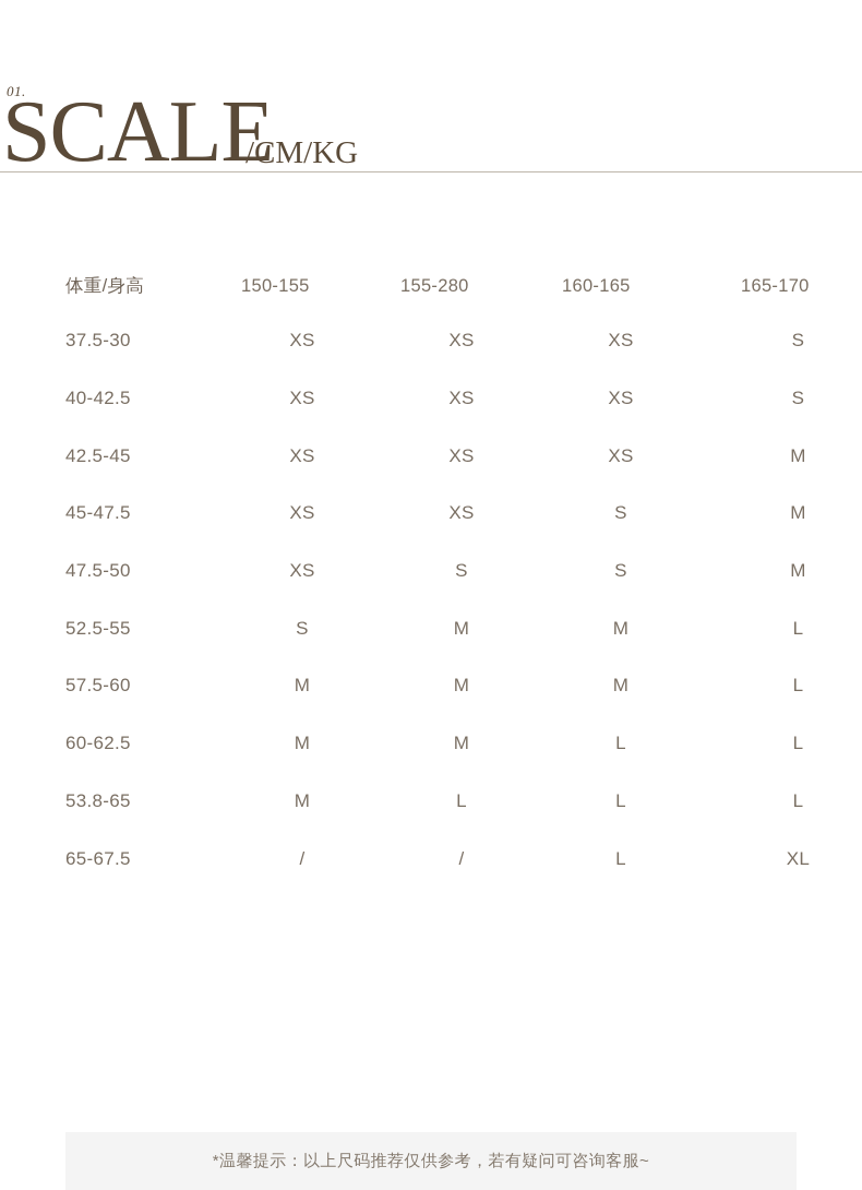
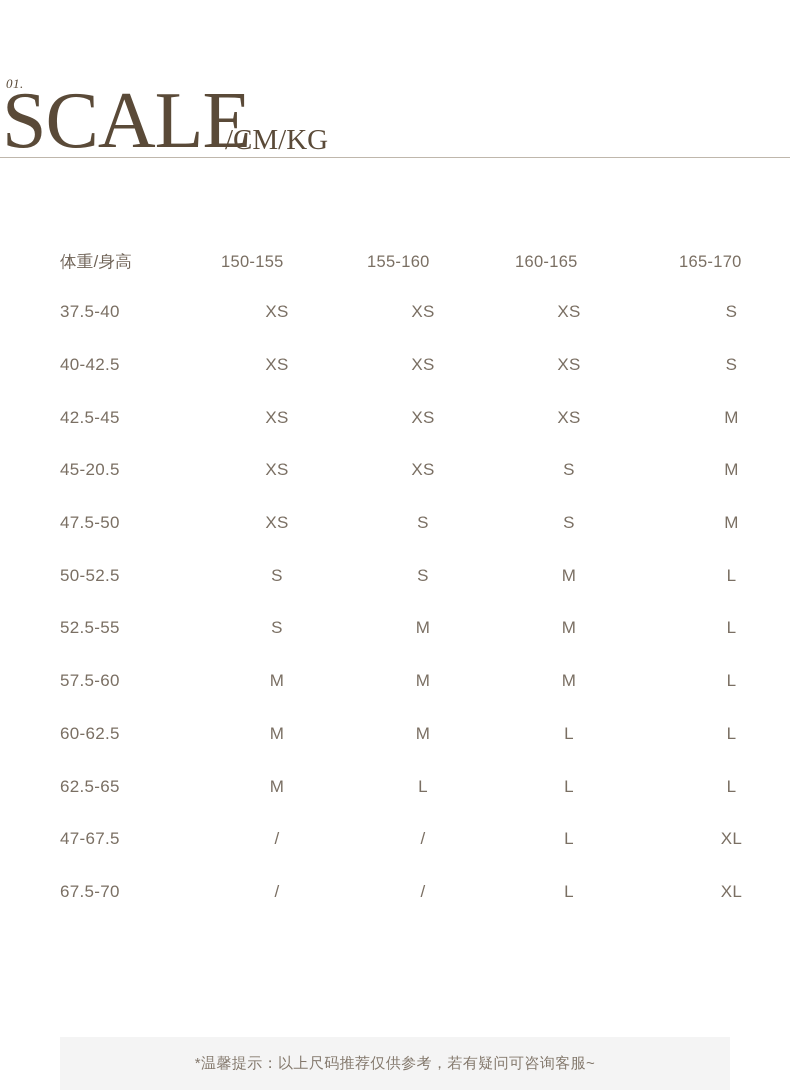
  01.
  SCALE
  /CM/KG
- 体重/身高	150-155	155-280	160-165	165-170
+ 体重/身高	150-155	155-160	160-165	165-170
- 37.5-30	XS	XS	XS	S
+ 37.5-40	XS	XS	XS	S
  40-42.5	XS	XS	XS	S
  42.5-45	XS	XS	XS	M
- 45-47.5	XS	XS	S	M
+ 45-20.5	XS	XS	S	M
  47.5-50	XS	S	S	M
+ 50-52.5	S	S	M	L
  52.5-55	S	M	M	L
  57.5-60	M	M	M	L
  60-62.5	M	M	L	L
- 53.8-65	M	L	L	L
+ 62.5-65	M	L	L	L
- 65-67.5	/	/	L	XL
+ 47-67.5	/	/	L	XL
+ 67.5-70	/	/	L	XL
  *温馨提示：以上尺码推荐仅供参考，若有疑问可咨询客服~
